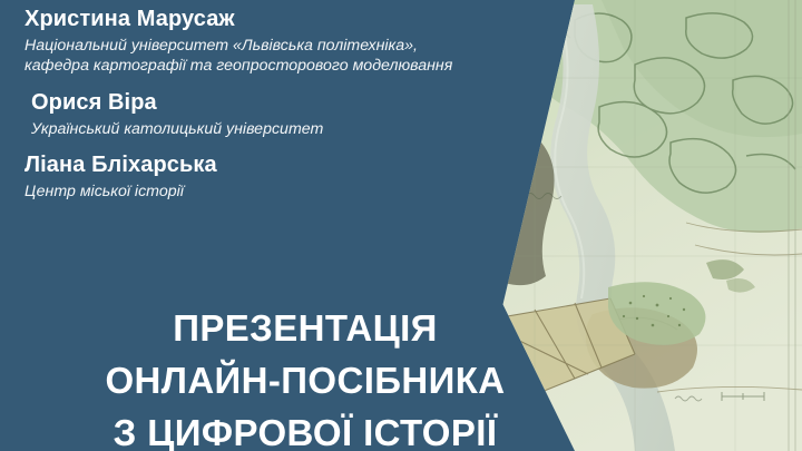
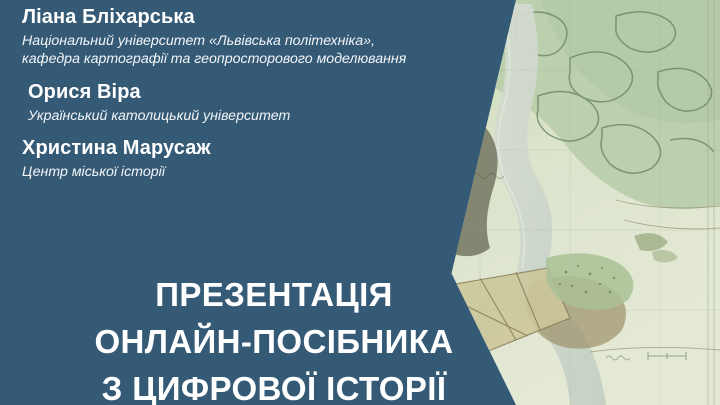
- Христина Марусаж
+ Ліана Бліхарська
  Національний університет «Львівська політехніка»,
  кафедра картографії та геопросторового моделювання
  Орися Віра
  Український католицький університет
- Ліана Бліхарська
+ Христина Марусаж
  Центр міської історії
  ПРЕЗЕНТАЦІЯ
  ОНЛАЙН-ПОСІБНИКА
  З ЦИФРОВОЇ ІСТОРІЇ
